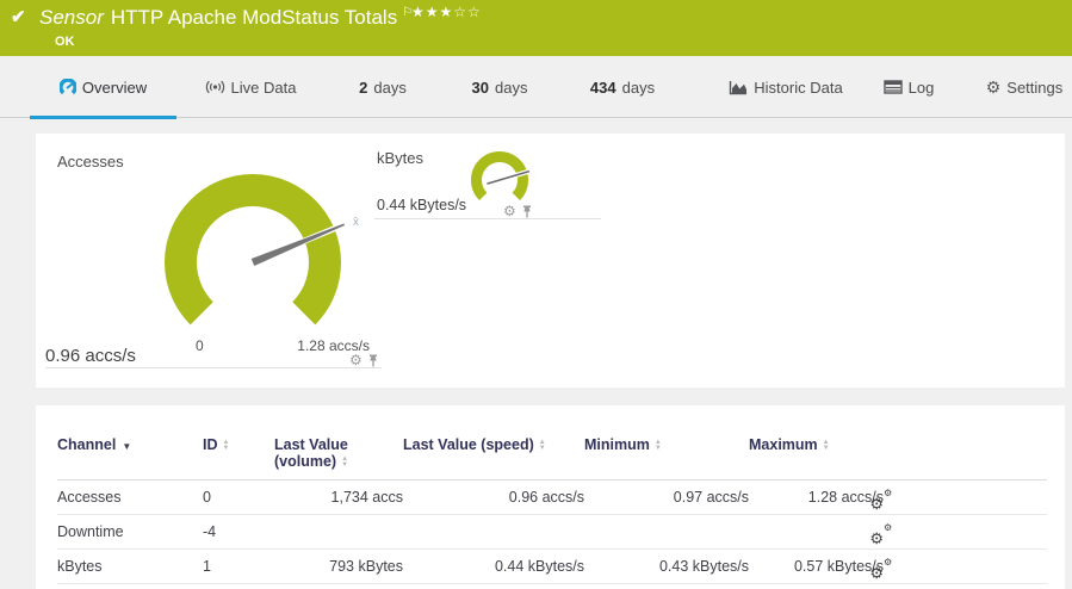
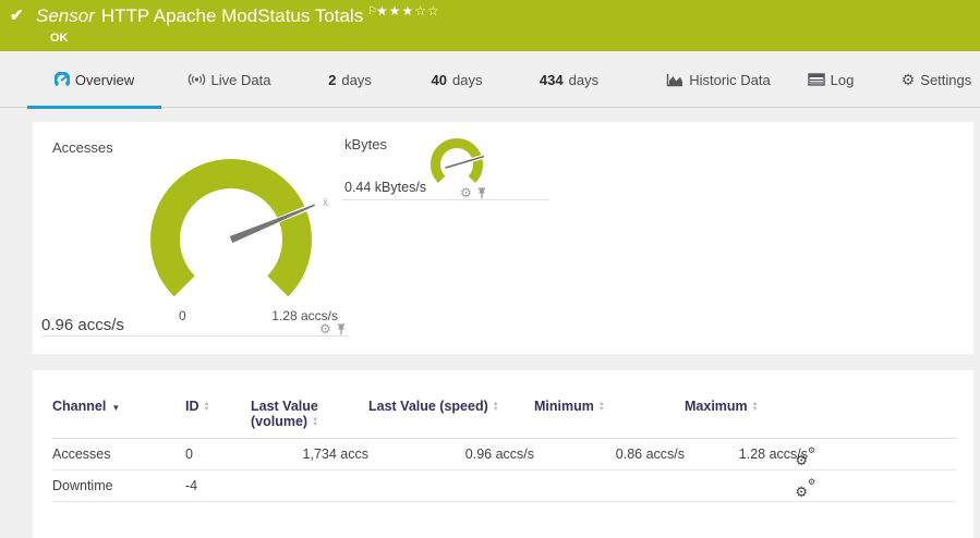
  ✔
  Sensor HTTP Apache ModStatus Totals ⚐
  ★★★☆☆
  OK
  Overview
  Live Data
  2
  days
- 30
+ 40
  days
  434
  days
  Historic Data
  Log
  ⚙
  Settings
  Accesses
  x̄
  0
  1.28 accs/s
  0.96 accs/s
  ⚙
  kBytes
  0.44 kBytes/s
  ⚙
  Channel ▼	ID	Last Value (volume)	Last Value (speed)	Minimum	Maximum
- Accesses	0	1,734 accs	0.96 accs/s	0.97 accs/s	1.28 accs/s	⚙⚙
+ Accesses	0	1,734 accs	0.96 accs/s	0.86 accs/s	1.28 accs/s	⚙⚙
  Downtime	-4					⚙⚙
- kBytes	1	793 kBytes	0.44 kBytes/s	0.43 kBytes/s	0.57 kBytes/s	⚙⚙
